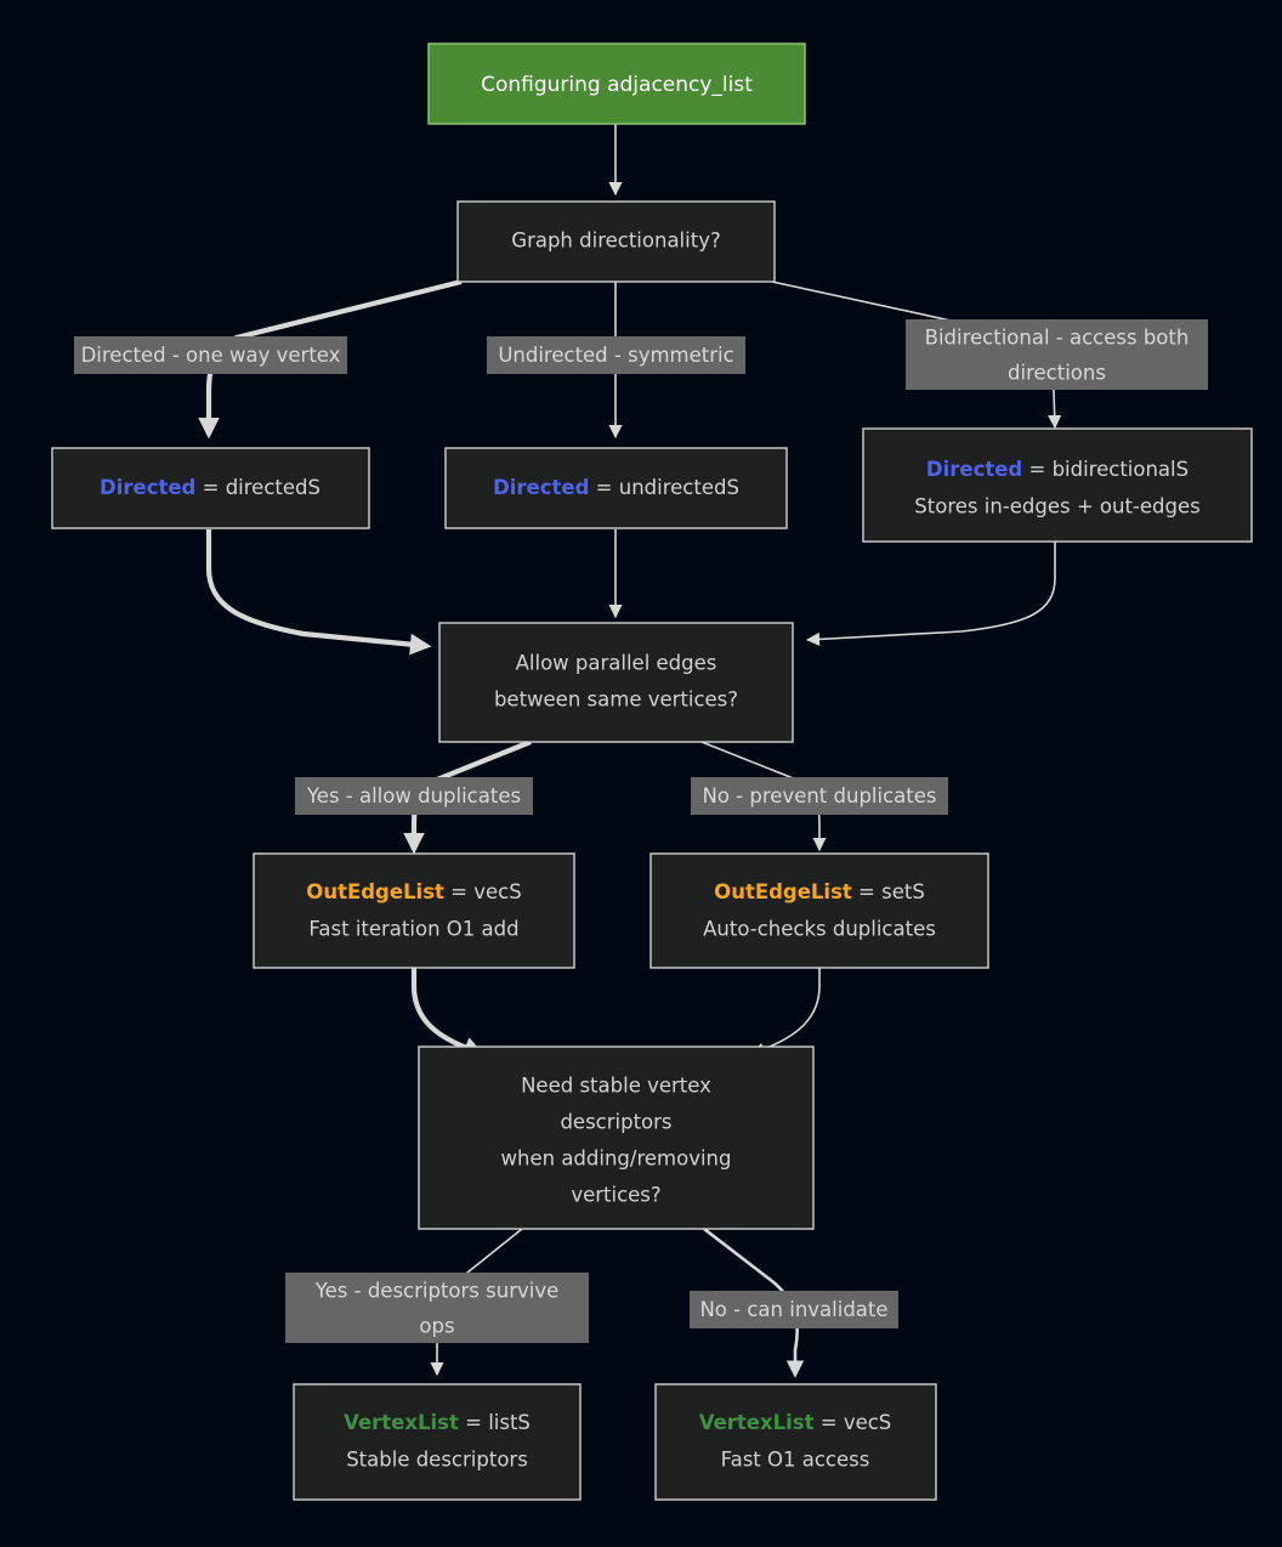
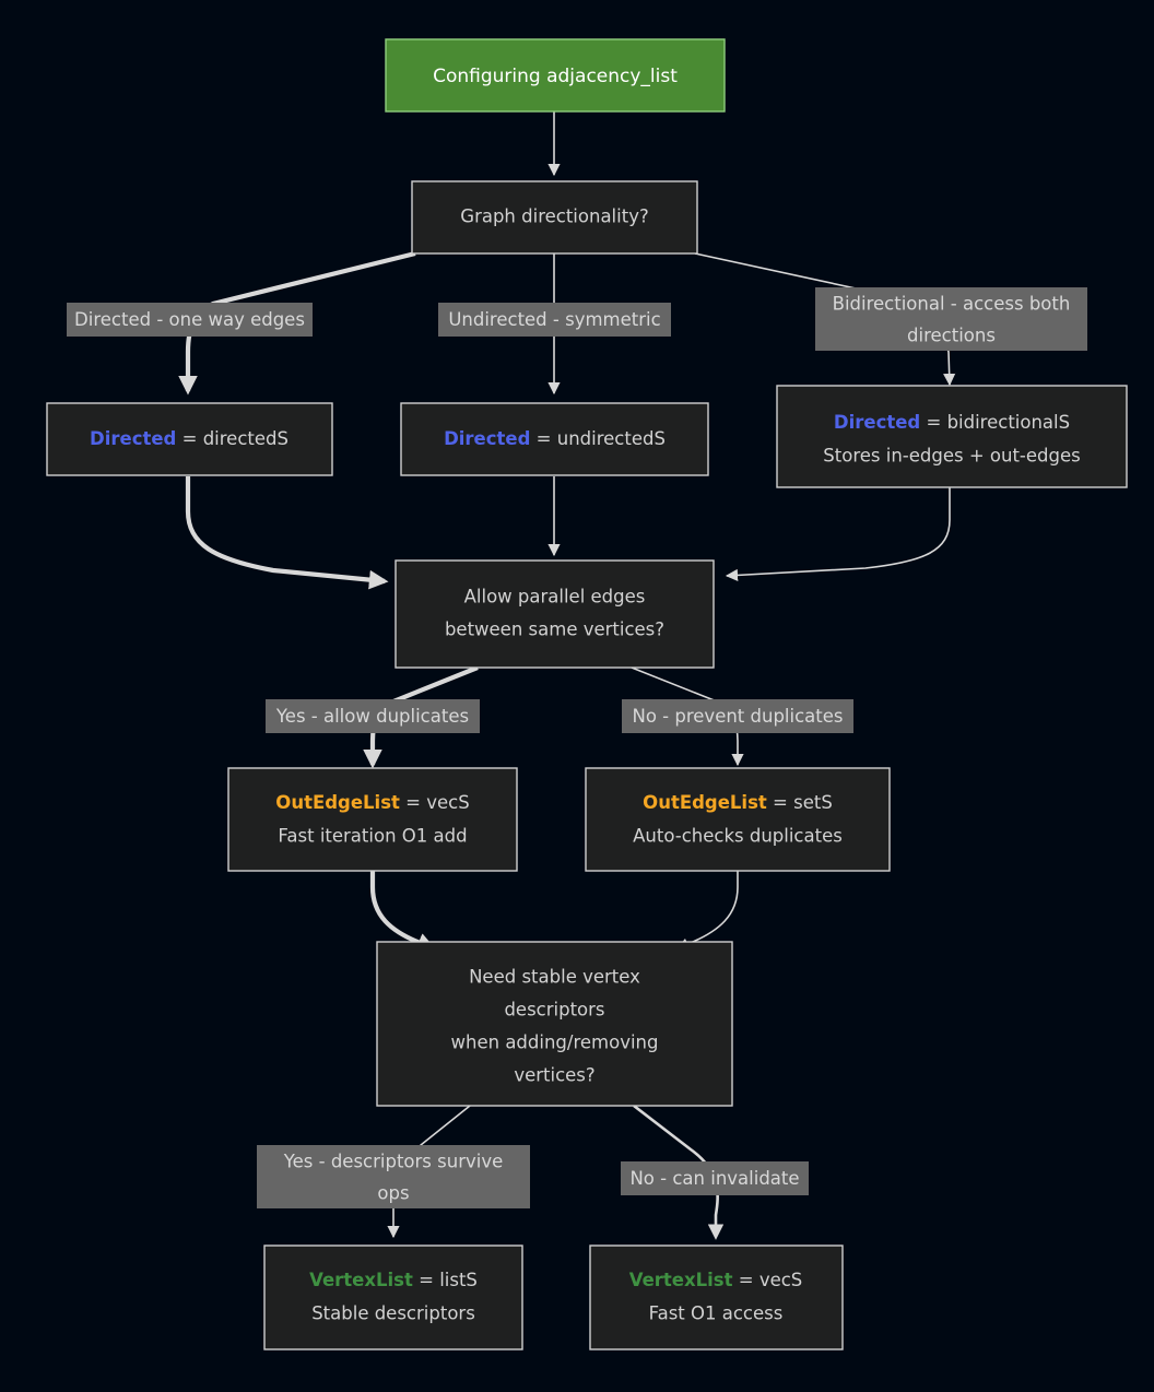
- Directed - one way vertex
+ Directed - one way edges
  Undirected - symmetric
  Bidirectional - access both
  directions
  Yes - allow duplicates
  No - prevent duplicates
  Yes - descriptors survive
  ops
  No - can invalidate
  Configuring adjacency_list
  Graph directionality?
  Directed = directedS
  Directed = undirectedS
  Directed = bidirectionalS
  Stores in-edges + out-edges
  Allow parallel edges
  between same vertices?
  OutEdgeList = vecS
  Fast iteration O1 add
  OutEdgeList = setS
  Auto-checks duplicates
  Need stable vertex
  descriptors
  when adding/removing
  vertices?
  VertexList = listS
  Stable descriptors
  VertexList = vecS
  Fast O1 access
